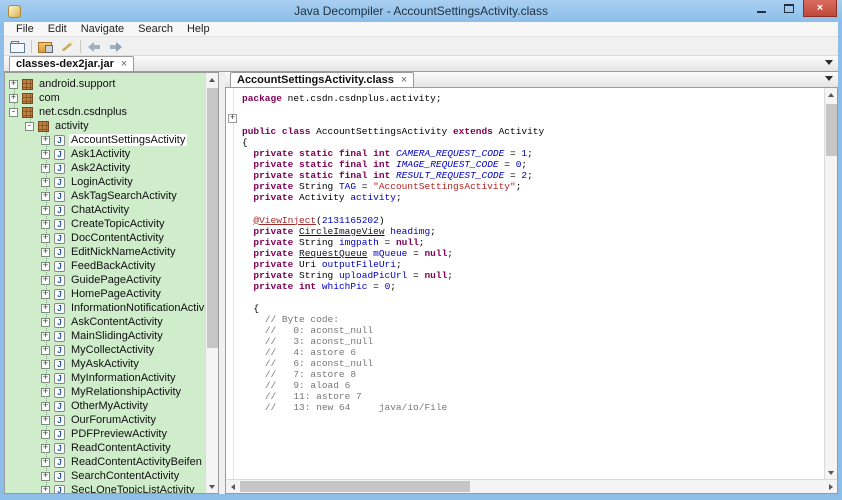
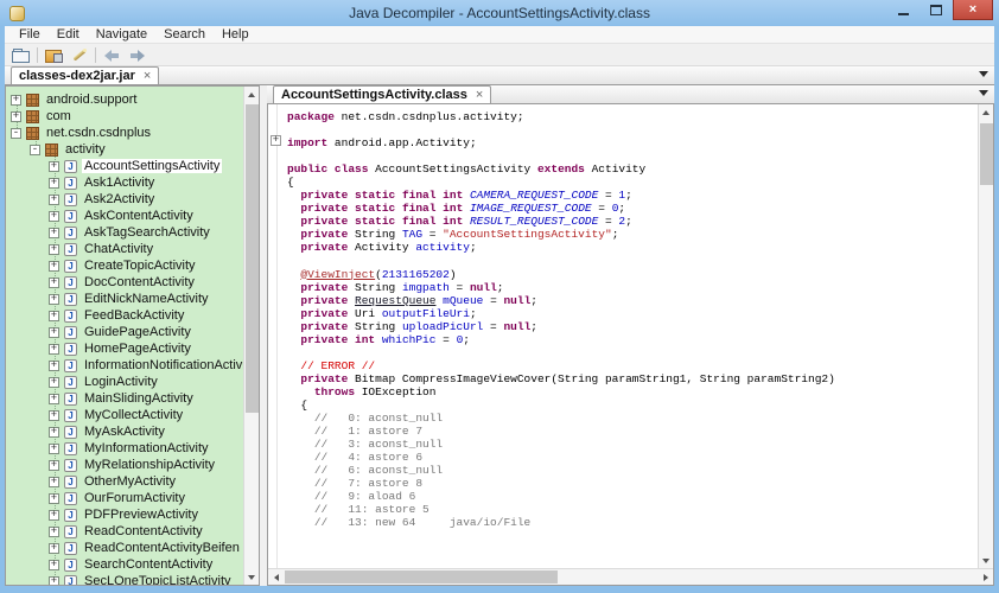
  Java Decompiler - AccountSettingsActivity.class
  ×
  File
  Edit
  Navigate
  Search
  Help
  classes-dex2jar.jar
  ×
  +
  android.support
  +
  com
  -
  net.csdn.csdnplus
  -
  activity
  +
  AccountSettingsActivity
  +
  Ask1Activity
  +
  Ask2Activity
  +
- LoginActivity
+ AskContentActivity
  +
  AskTagSearchActivity
  +
  ChatActivity
  +
  CreateTopicActivity
  +
  DocContentActivity
  +
  EditNickNameActivity
  +
  FeedBackActivity
  +
  GuidePageActivity
  +
  HomePageActivity
  +
  InformationNotificationActiv
  +
- AskContentActivity
+ LoginActivity
  +
  MainSlidingActivity
  +
  MyCollectActivity
  +
  MyAskActivity
  +
  MyInformationActivity
  +
  MyRelationshipActivity
  +
  OtherMyActivity
  +
  OurForumActivity
  +
  PDFPreviewActivity
  +
  ReadContentActivity
  +
  ReadContentActivityBeifen
  +
  SearchContentActivity
  +
  SecLOneTopicListActivity
  AccountSettingsActivity.class
  ×
  +
  package net.csdn.csdnplus.activity;
+ import android.app.Activity;
  public class AccountSettingsActivity extends Activity
  {
  private static final int CAMERA_REQUEST_CODE = 1;
  private static final int IMAGE_REQUEST_CODE = 0;
  private static final int RESULT_REQUEST_CODE = 2;
  private String TAG = "AccountSettingsActivity";
  private Activity activity;
  @ViewInject(2131165202)
- private CircleImageView headimg;
  private String imgpath = null;
  private RequestQueue mQueue = null;
  private Uri outputFileUri;
  private String uploadPicUrl = null;
  private int whichPic = 0;
+ // ERROR //
+ private Bitmap CompressImageViewCover(String paramString1, String paramString2)
+ throws IOException
  {
- // Byte code:
  // 0: aconst_null
+ // 1: astore 7
  // 3: aconst_null
  // 4: astore 6
  // 6: aconst_null
  // 7: astore 8
  // 9: aload 6
- // 11: astore 7
+ // 11: astore 5
  // 13: new 64 java/io/File
